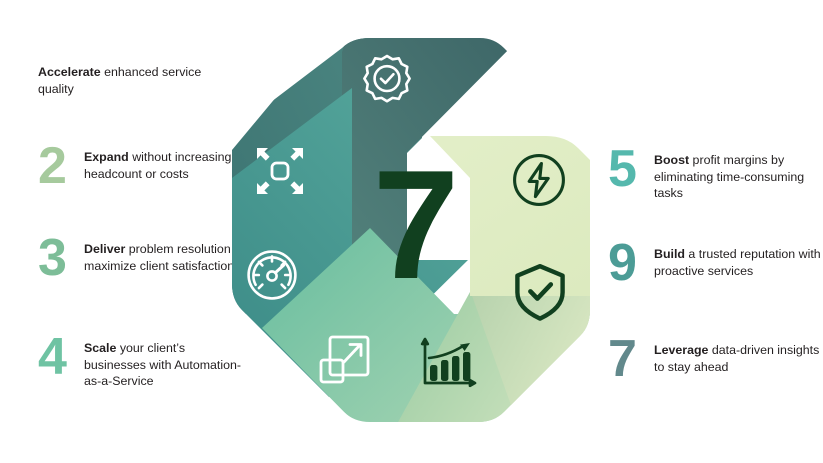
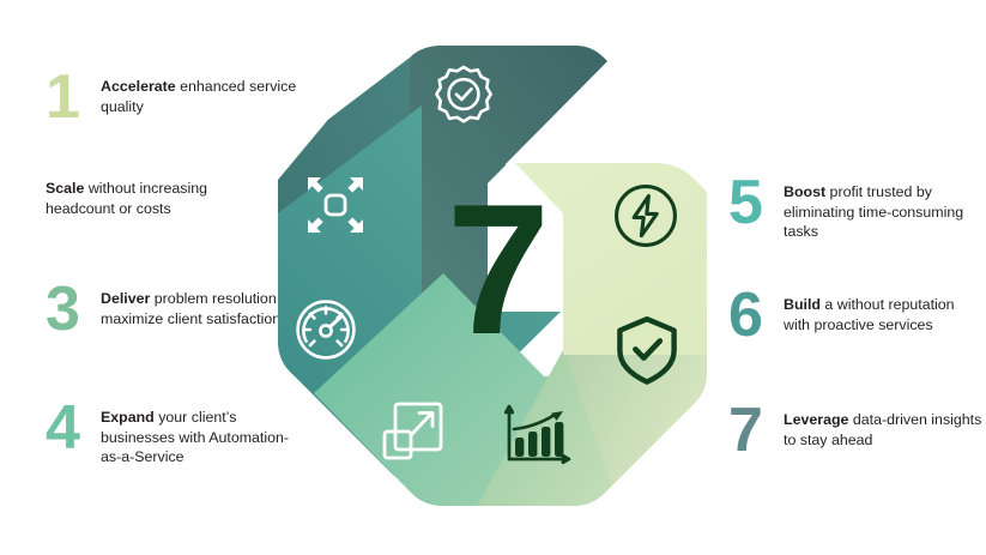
+ 1
  Accelerate enhanced service quality
- 2
- Expand without increasing headcount or costs
+ Scale without increasing headcount or costs
  3
  Deliver problem resolution maximize client satisfaction
  4
- Scale your client’s businesses with Automation-as-a-Service
+ Expand your client’s businesses with Automation-as-a-Service
  5
- Boost profit margins by eliminating time-consuming tasks
+ Boost profit trusted by eliminating time-consuming tasks
- 9
+ 6
- Build a trusted reputation with proactive services
+ Build a without reputation with proactive services
  7
  Leverage data-driven insights to stay ahead
  7
